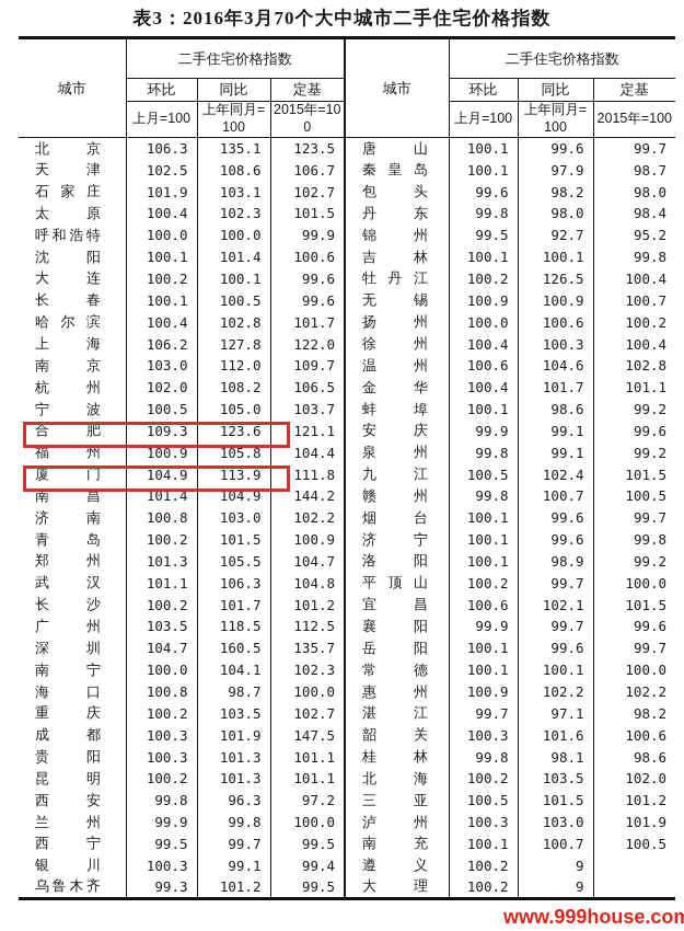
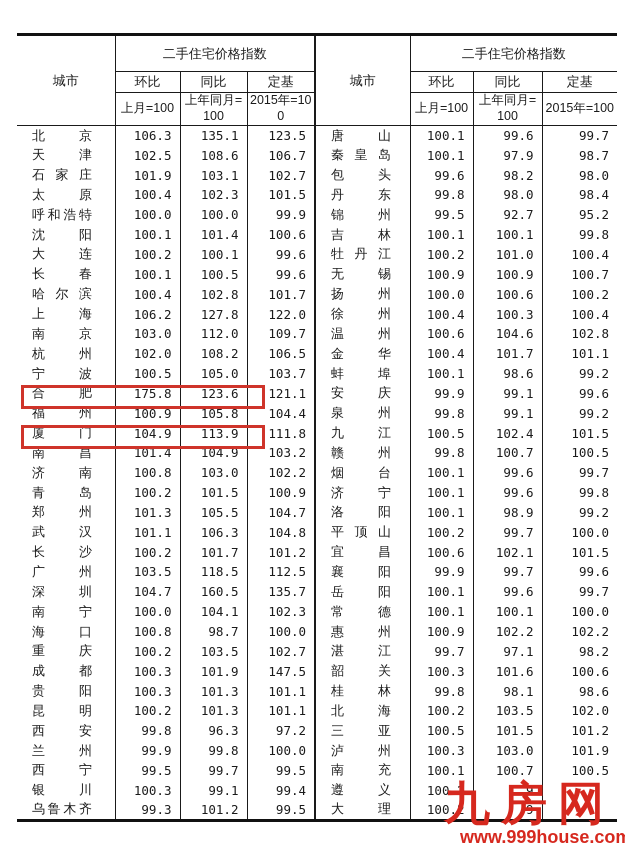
- 表3：2016年3月70个大中城市二手住宅价格指数
  城市	二手住宅价格指数	城市	二手住宅价格指数
  环比	同比	定基	环比	同比	定基
  上月=100	上年同月=100	2015年=100	上月=100	上年同月=100	2015年=100
  北 京	106.3	135.1	123.5	唐 山	100.1	99.6	99.7
  天 津	102.5	108.6	106.7	秦 皇 岛	100.1	97.9	98.7
  石 家 庄	101.9	103.1	102.7	包 头	99.6	98.2	98.0
  太 原	100.4	102.3	101.5	丹 东	99.8	98.0	98.4
  呼 和 浩 特	100.0	100.0	99.9	锦 州	99.5	92.7	95.2
  沈 阳	100.1	101.4	100.6	吉 林	100.1	100.1	99.8
- 大 连	100.2	100.1	99.6	牡 丹 江	100.2	126.5	100.4
+ 大 连	100.2	100.1	99.6	牡 丹 江	100.2	101.0	100.4
  长 春	100.1	100.5	99.6	无 锡	100.9	100.9	100.7
  哈 尔 滨	100.4	102.8	101.7	扬 州	100.0	100.6	100.2
  上 海	106.2	127.8	122.0	徐 州	100.4	100.3	100.4
  南 京	103.0	112.0	109.7	温 州	100.6	104.6	102.8
  杭 州	102.0	108.2	106.5	金 华	100.4	101.7	101.1
  宁 波	100.5	105.0	103.7	蚌 埠	100.1	98.6	99.2
- 合 肥	109.3	123.6	121.1	安 庆	99.9	99.1	99.6
+ 合 肥	175.8	123.6	121.1	安 庆	99.9	99.1	99.6
  福 州	100.9	105.8	104.4	泉 州	99.8	99.1	99.2
  厦 门	104.9	113.9	111.8	九 江	100.5	102.4	101.5
- 南 昌	101.4	104.9	144.2	赣 州	99.8	100.7	100.5
+ 南 昌	101.4	104.9	103.2	赣 州	99.8	100.7	100.5
  济 南	100.8	103.0	102.2	烟 台	100.1	99.6	99.7
  青 岛	100.2	101.5	100.9	济 宁	100.1	99.6	99.8
  郑 州	101.3	105.5	104.7	洛 阳	100.1	98.9	99.2
  武 汉	101.1	106.3	104.8	平 顶 山	100.2	99.7	100.0
  长 沙	100.2	101.7	101.2	宜 昌	100.6	102.1	101.5
  广 州	103.5	118.5	112.5	襄 阳	99.9	99.7	99.6
  深 圳	104.7	160.5	135.7	岳 阳	100.1	99.6	99.7
  南 宁	100.0	104.1	102.3	常 德	100.1	100.1	100.0
  海 口	100.8	98.7	100.0	惠 州	100.9	102.2	102.2
  重 庆	100.2	103.5	102.7	湛 江	99.7	97.1	98.2
  成 都	100.3	101.9	147.5	韶 关	100.3	101.6	100.6
  贵 阳	100.3	101.3	101.1	桂 林	99.8	98.1	98.6
  昆 明	100.2	101.3	101.1	北 海	100.2	103.5	102.0
  西 安	99.8	96.3	97.2	三 亚	100.5	101.5	101.2
  兰 州	99.9	99.8	100.0	泸 州	100.3	103.0	101.9
  西 宁	99.5	99.7	99.5	南 充	100.1	100.7	100.5
  银 川	100.3	99.1	99.4	遵 义	100.2	9
  乌 鲁 木 齐	99.3	101.2	99.5	大 理	100.2	9
+ 九房网
  www.999house.com
